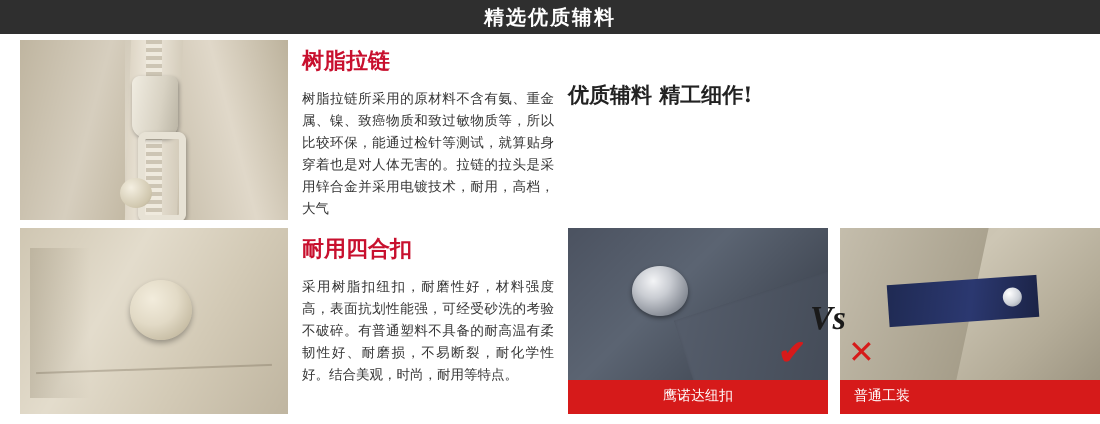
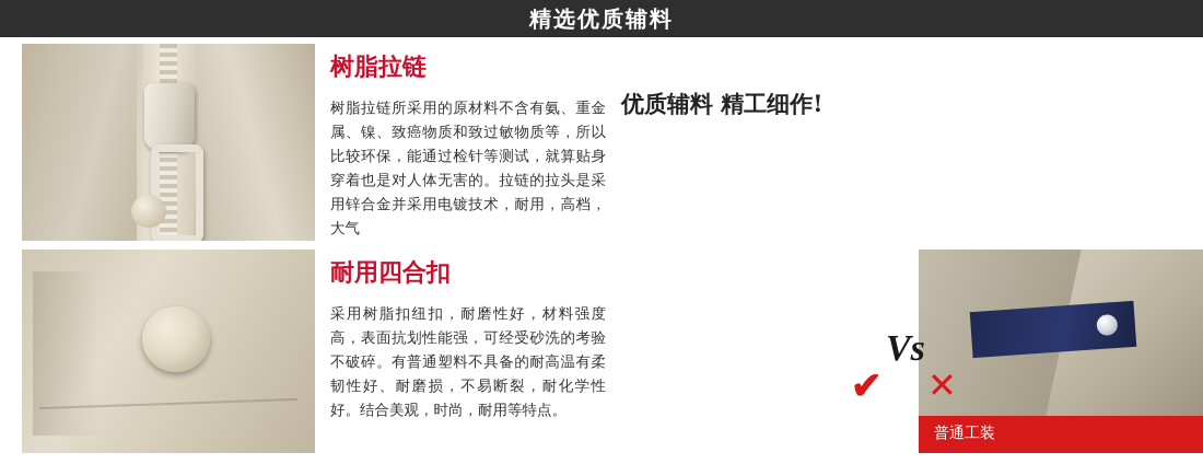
  精选优质辅料
  树脂拉链
  树脂拉链所采用的原材料不含有氨、重金属、镍、致癌物质和致过敏物质等，所以比较环保，能通过检针等测试，就算贴身穿着也是对人体无害的。拉链的拉头是采用锌合金并采用电镀技术，耐用，高档，大气
  优质辅料 精工细作!
  耐用四合扣
  采用树脂扣纽扣，耐磨性好，材料强度高，表面抗划性能强，可经受砂洗的考验不破碎。有普通塑料不具备的耐高温有柔韧性好、耐磨损，不易断裂，耐化学性好。结合美观，时尚，耐用等特点。
- 鹰诺达纽扣
  普通工装
  ✔
  Vs
  ✕
